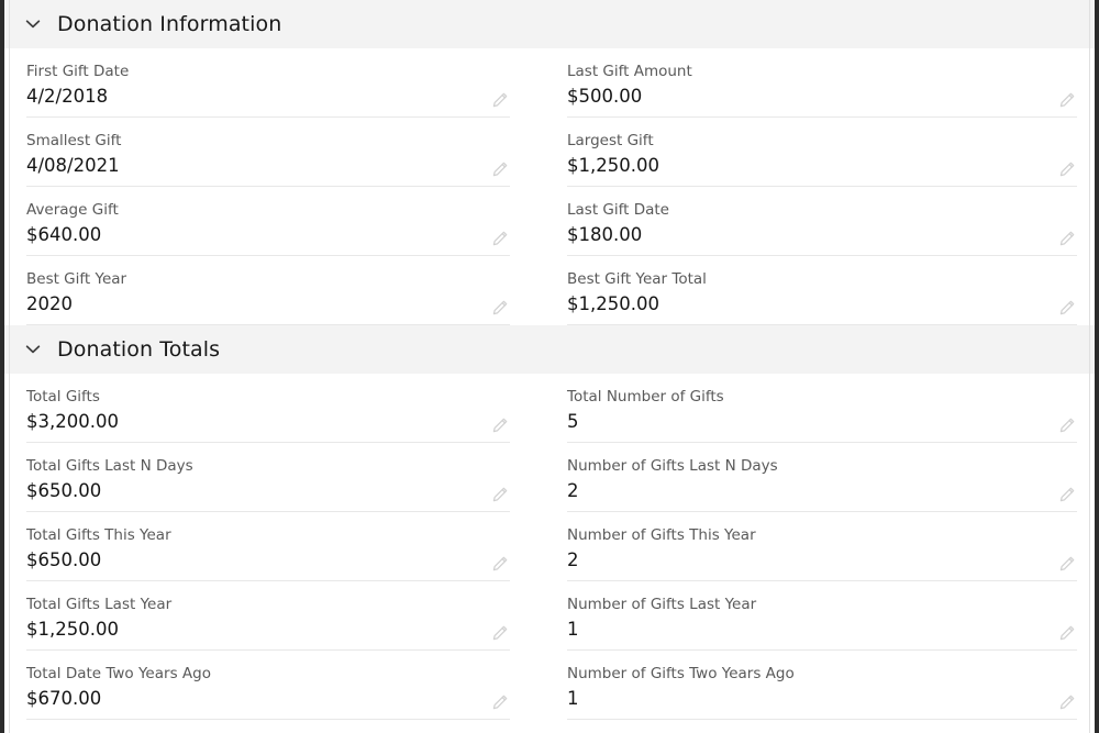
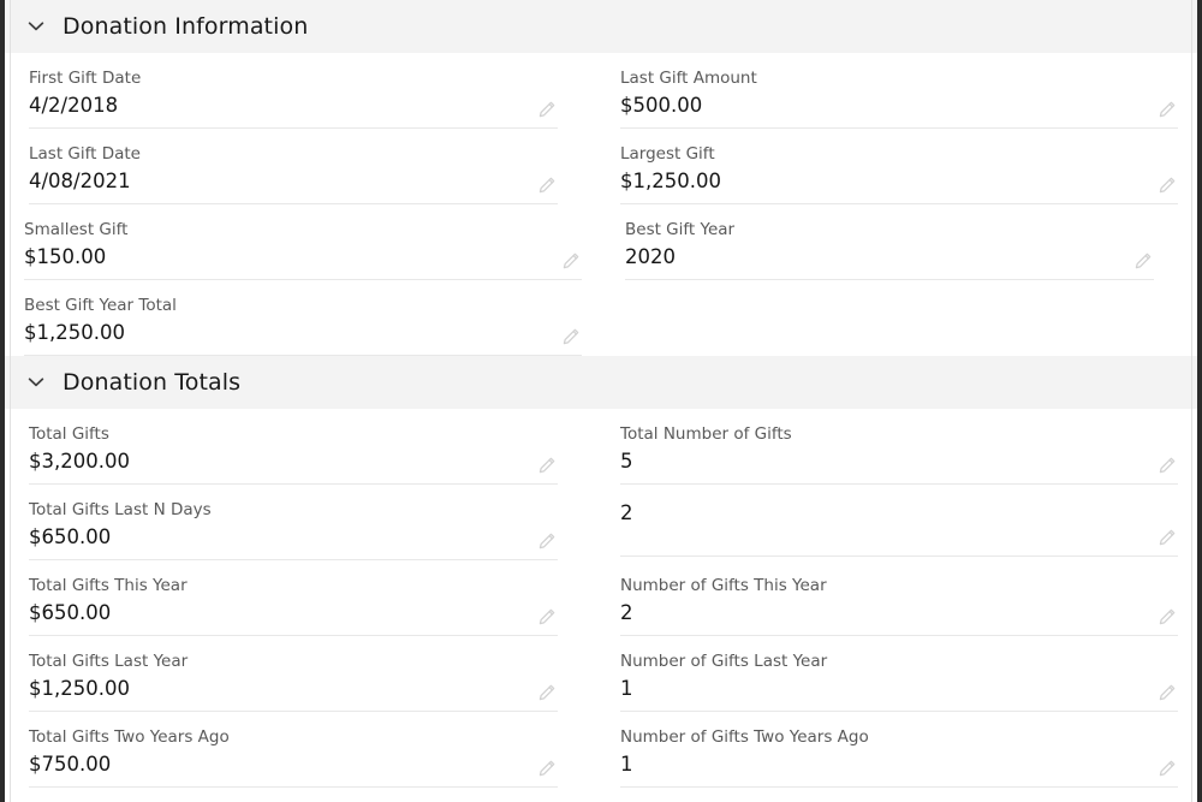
  Donation Information
  First Gift Date
  4/2/2018
  Last Gift Amount
  $500.00
- Smallest Gift
+ Last Gift Date
  4/08/2021
  Largest Gift
  $1,250.00
- Average Gift
- $640.00
- Last Gift Date
+ Smallest Gift
- $180.00
+ $150.00
  Best Gift Year
  2020
  Best Gift Year Total
  $1,250.00
  Donation Totals
  Total Gifts
  $3,200.00
  Total Number of Gifts
  5
  Total Gifts Last N Days
  $650.00
- Number of Gifts Last N Days
  2
  Total Gifts This Year
  $650.00
  Number of Gifts This Year
  2
  Total Gifts Last Year
  $1,250.00
  Number of Gifts Last Year
  1
- Total Date Two Years Ago
+ Total Gifts Two Years Ago
- $670.00
+ $750.00
  Number of Gifts Two Years Ago
  1
